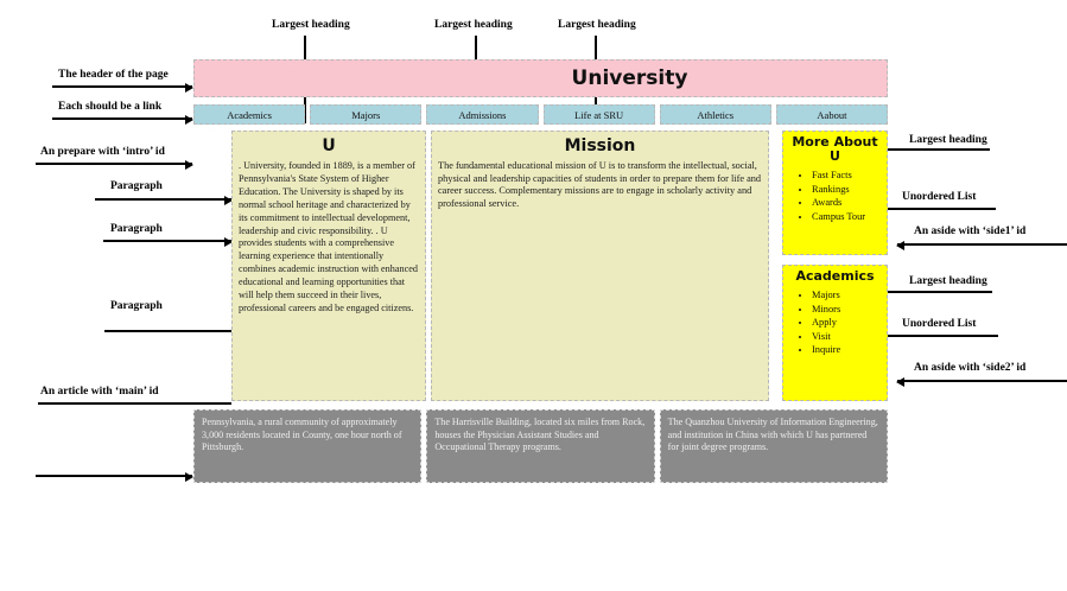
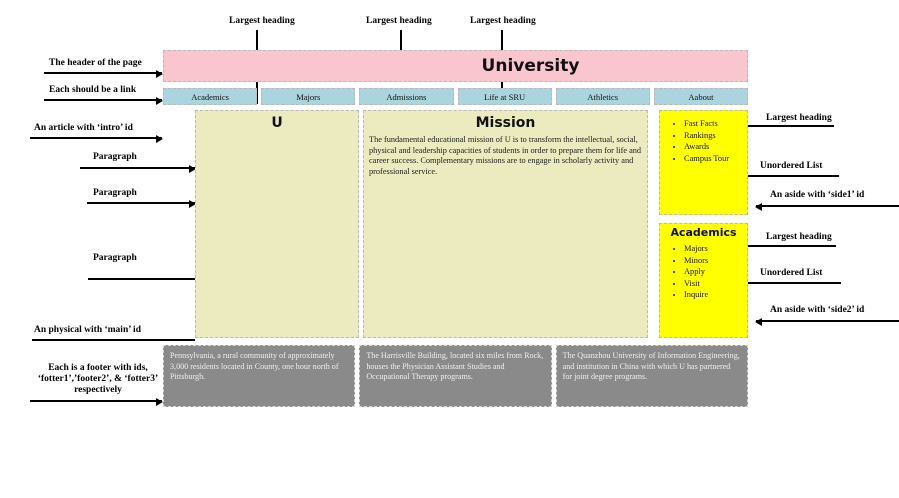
  Largest heading
  Largest heading
  Largest heading
  The header of the page
  Each should be a link
- An prepare with ‘intro’ id
+ An article with ‘intro’ id
  Paragraph
  Paragraph
  Paragraph
- An article with ‘main’ id
+ An physical with ‘main’ id
+ Each is a footer with ids, ‘fotter1’,’footer2’, & ‘fotter3’ respectively
  Largest heading
  Unordered List
  An aside with ‘side1’ id
  Largest heading
  Unordered List
  An aside with ‘side2’ id
  University
  Academics
  Majors
  Admissions
  Life at SRU
  Athletics
  Aabout
  U
- . University, founded in 1889, is a member of Pennsylvania's State System of Higher Education. The University is shaped by its normal school heritage and characterized by its commitment to intellectual development, leadership and civic responsibility. . U provides students with a comprehensive learning experience that intentionally combines academic instruction with enhanced educational and learning opportunities that will help them succeed in their lives, professional careers and be engaged citizens.
  Mission
  The fundamental educational mission of U is to transform the intellectual, social, physical and leadership capacities of students in order to prepare them for life and career success. Complementary missions are to engage in scholarly activity and professional service.
- More About U
  Fast Facts
  Rankings
  Awards
  Campus Tour
  Academics
  Majors
  Minors
  Apply
  Visit
  Inquire
  Pennsylvania, a rural community of approximately 3,000 residents located in County, one hour north of Pittsburgh.
  The Harrisville Building, located six miles from Rock, houses the Physician Assistant Studies and Occupational Therapy programs.
  The Quanzhou University of Information Engineering, and institution in China with which U has partnered for joint degree programs.
